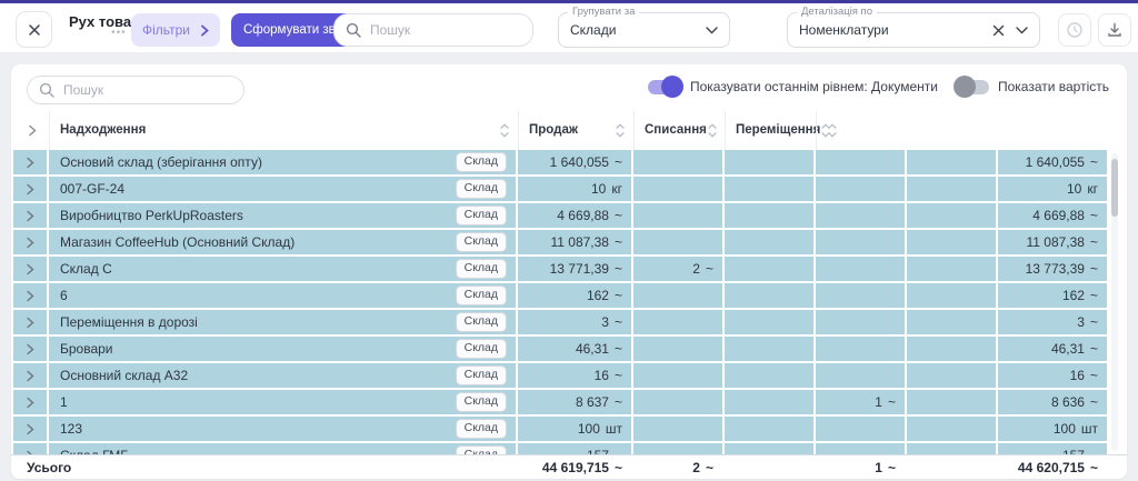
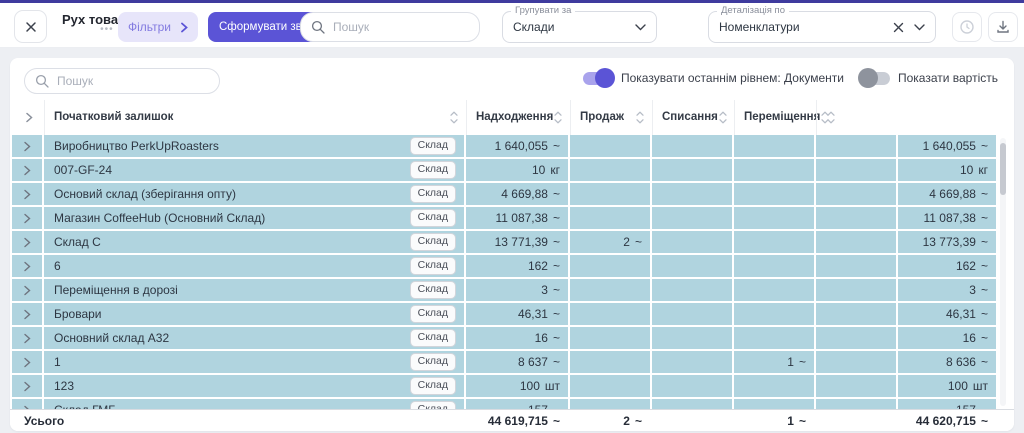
  Рух това
  •••
  Фільтри
  Сформувати зв
  Пошук
  Групувати за
  Склади
  Деталізація по
  Номенклатури
  Пошук
  Показувати останнім рівнем: Документи
  Показати вартість
+ Початковий залишок
  Надходження
  Продаж
  Списання
  Переміщення
- Основий склад (зберігання опту)
+ Виробництво PerkUpRoasters
  Склад
  1 640,055
  ~
  1 640,055
  ~
  007-GF-24
  Склад
  10
  кг
  10
  кг
- Виробництво PerkUpRoasters
+ Основий склад (зберігання опту)
  Склад
  4 669,88
  ~
  4 669,88
  ~
  Магазин CoffeeHub (Основний Склад)
  Склад
  11 087,38
  ~
  11 087,38
  ~
  Склад С
  Склад
  13 771,39
  ~
  2
  ~
  13 773,39
  ~
  6
  Склад
  162
  ~
  162
  ~
  Переміщення в дорозі
  Склад
  3
  ~
  3
  ~
  Бровари
  Склад
  46,31
  ~
  46,31
  ~
  Основний склад А32
  Склад
  16
  ~
  16
  ~
  1
  Склад
  8 637
  ~
  1
  ~
  8 636
  ~
  123
  Склад
  100
  шт
  100
  шт
  Усього
  44 619,715
  ~
  2
  ~
  1
  ~
  44 620,715
  ~
